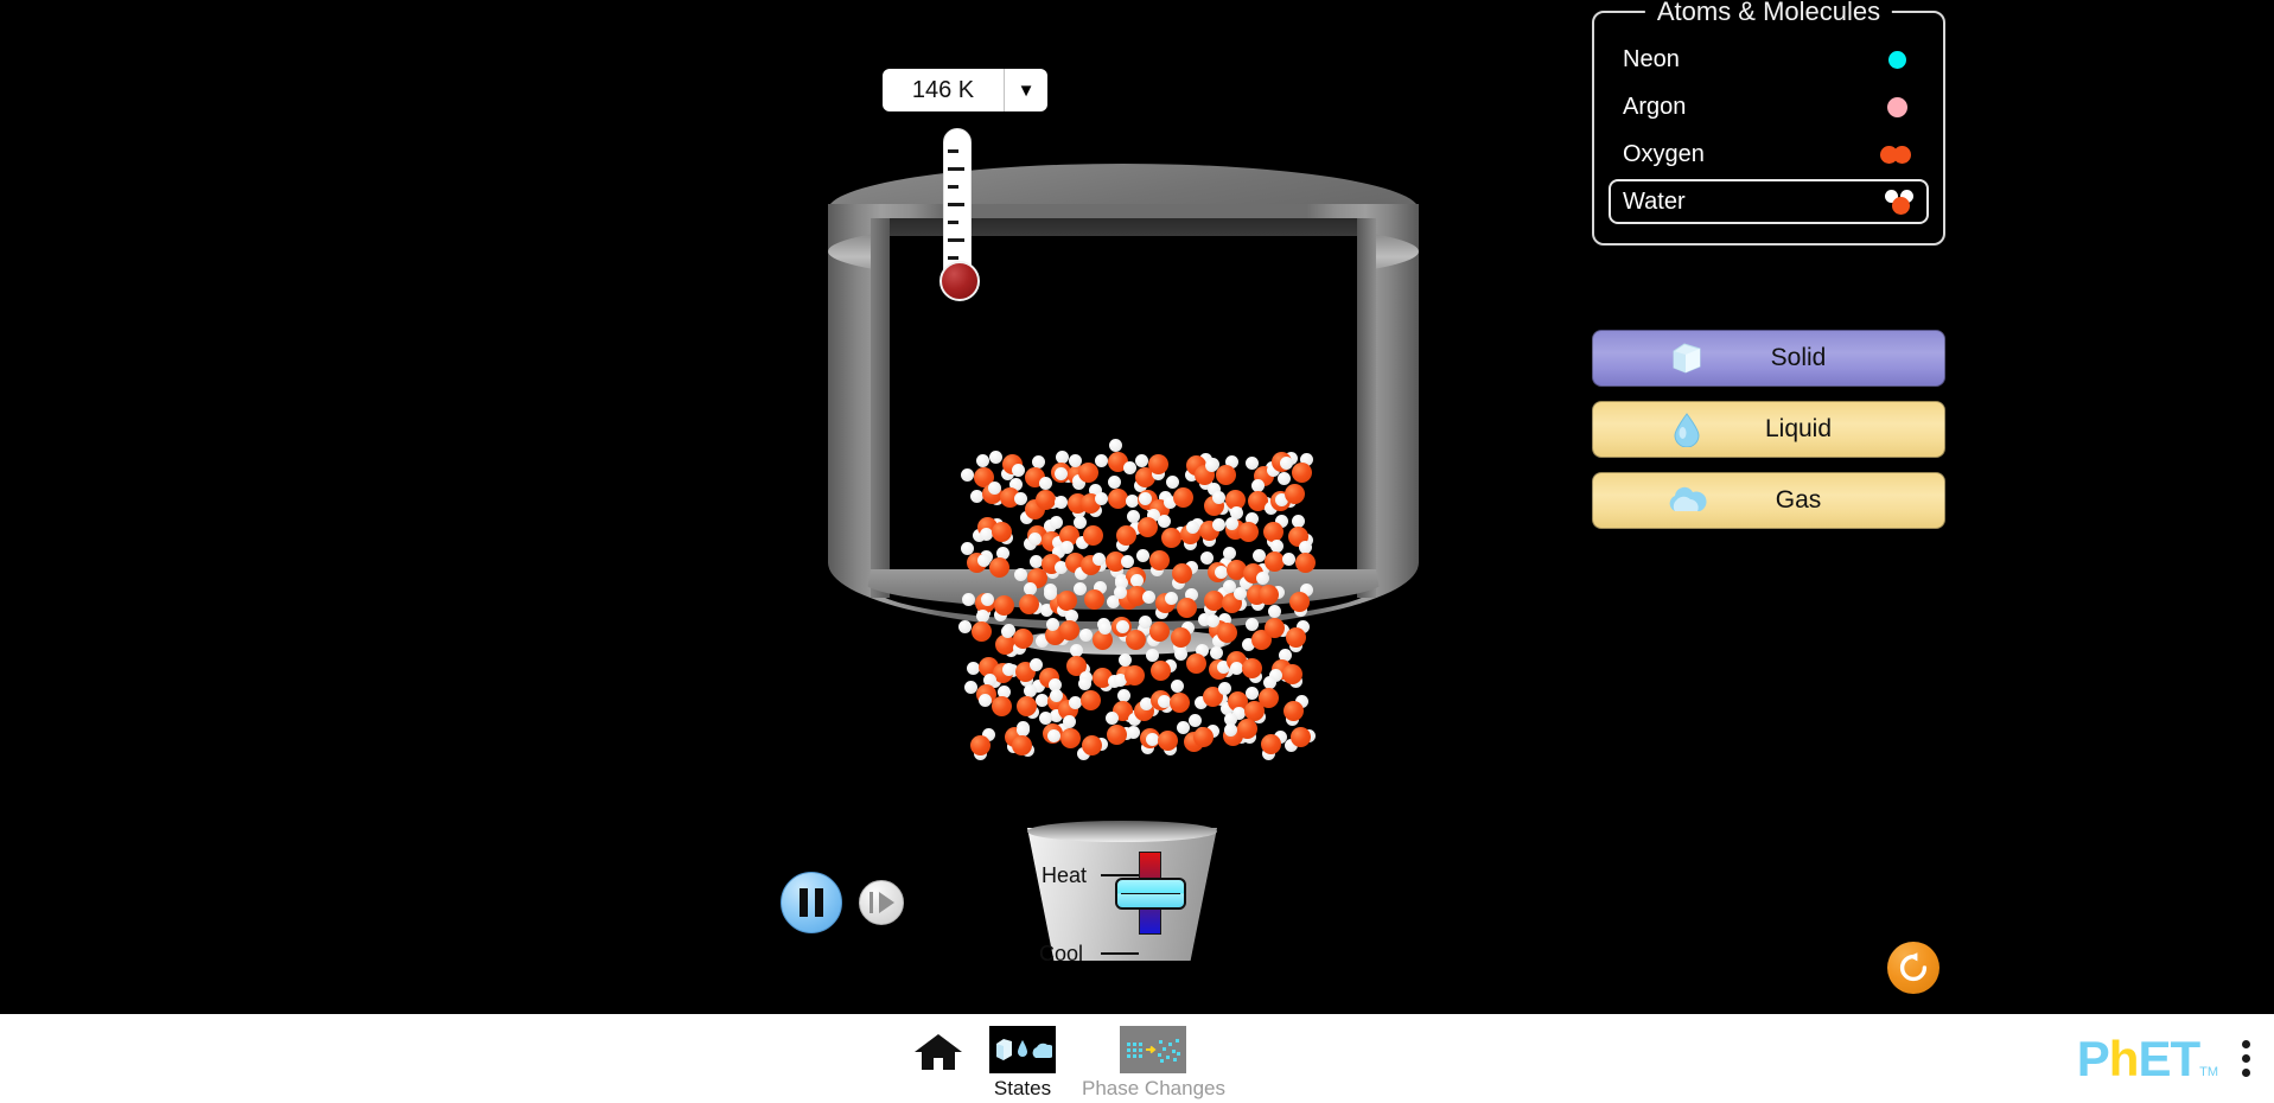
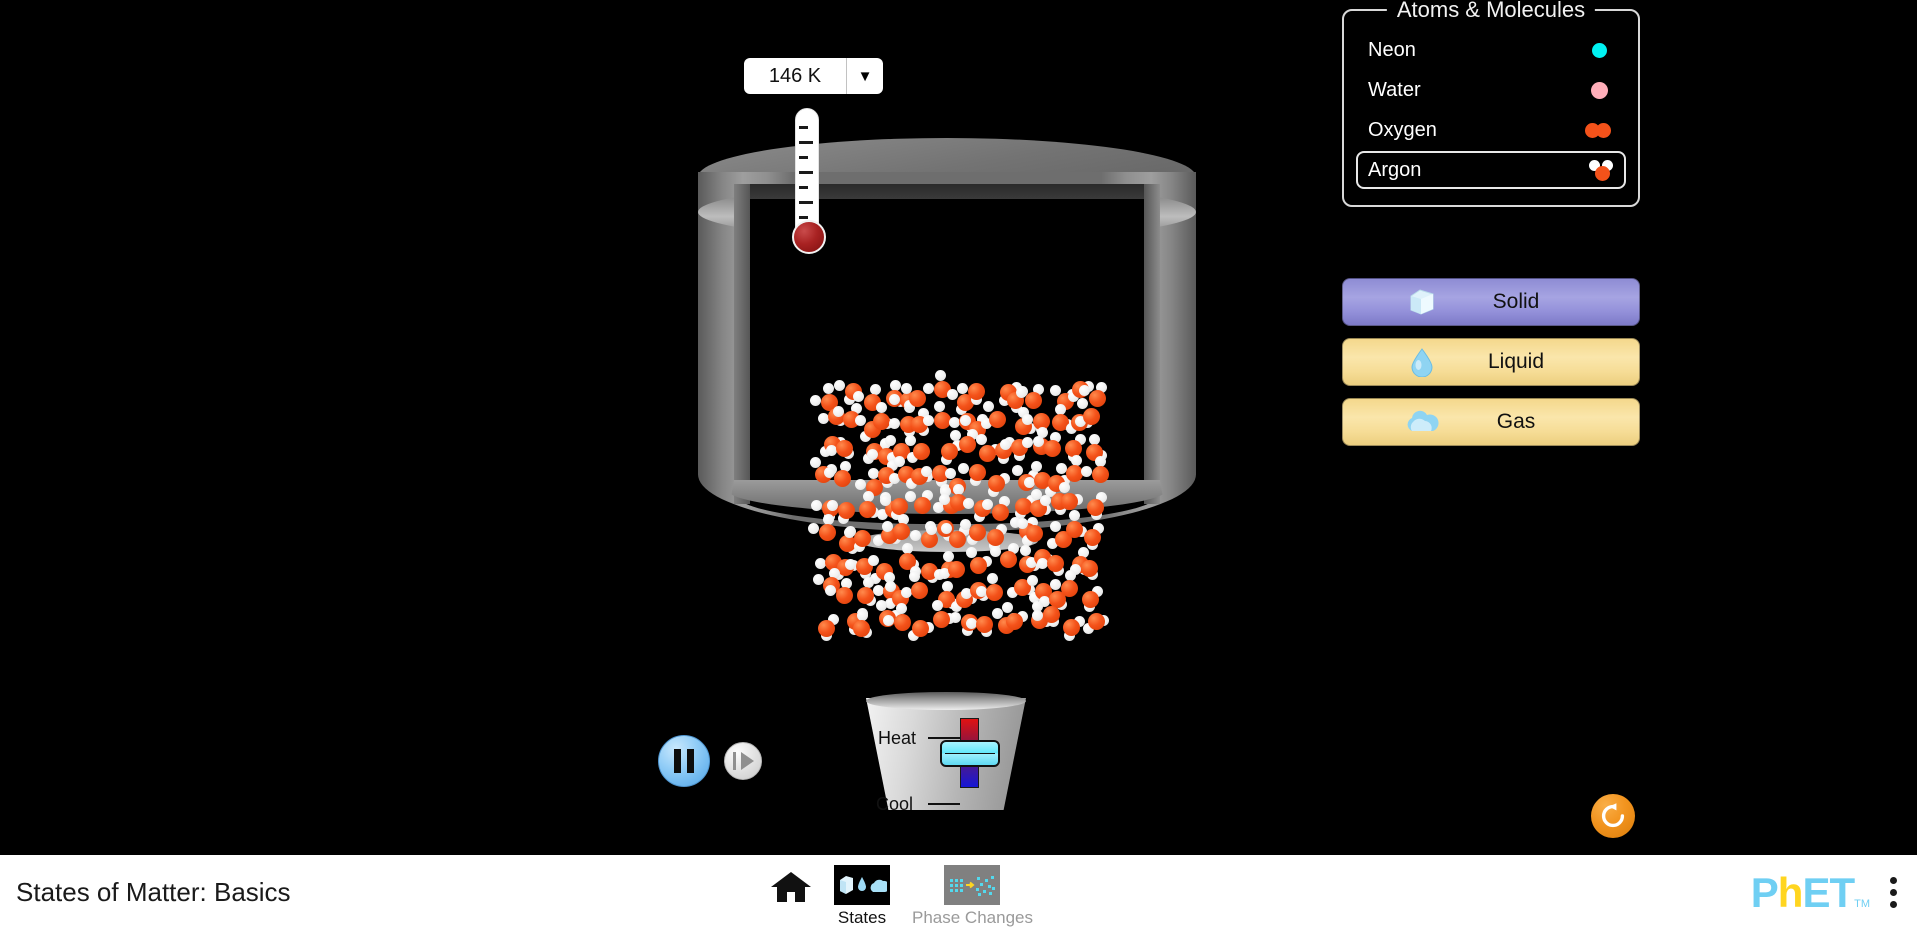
  146 K
  ▼
  Heat
  Cool
  Atoms & Molecules
  Neon
- Argon
+ Water
  Oxygen
- Water
+ Argon
  Solid
  Liquid
  Gas
+ States of Matter: Basics
  States
  Phase Changes
  P
  h
  E
  T
  TM
